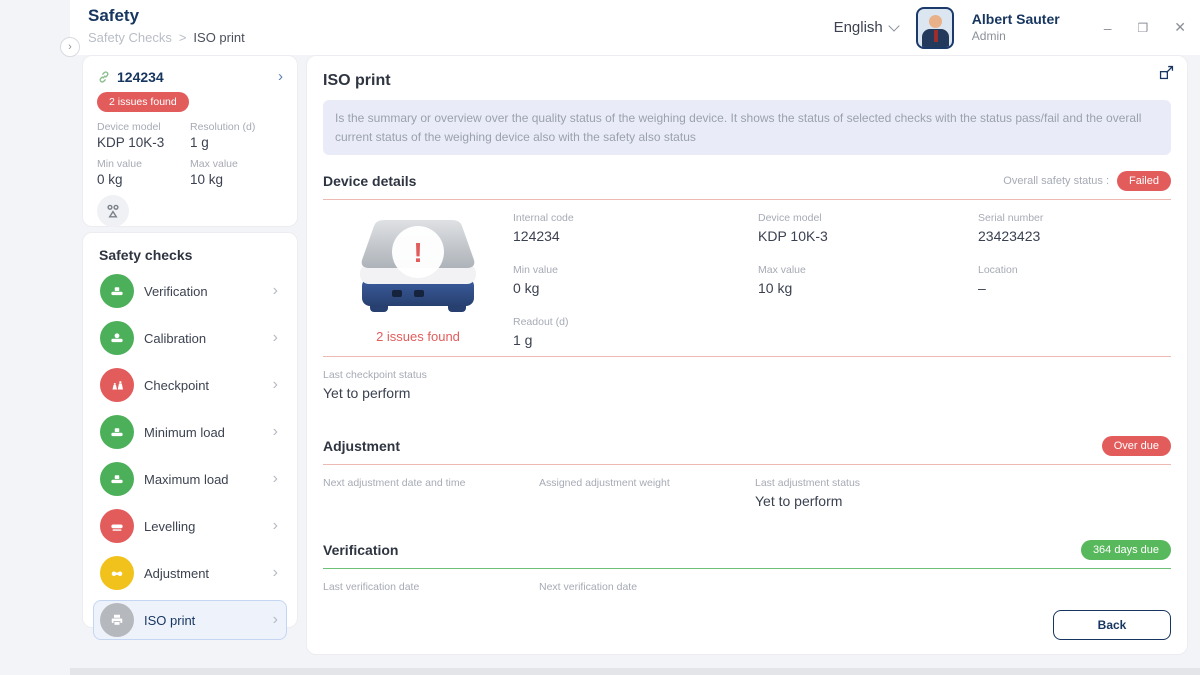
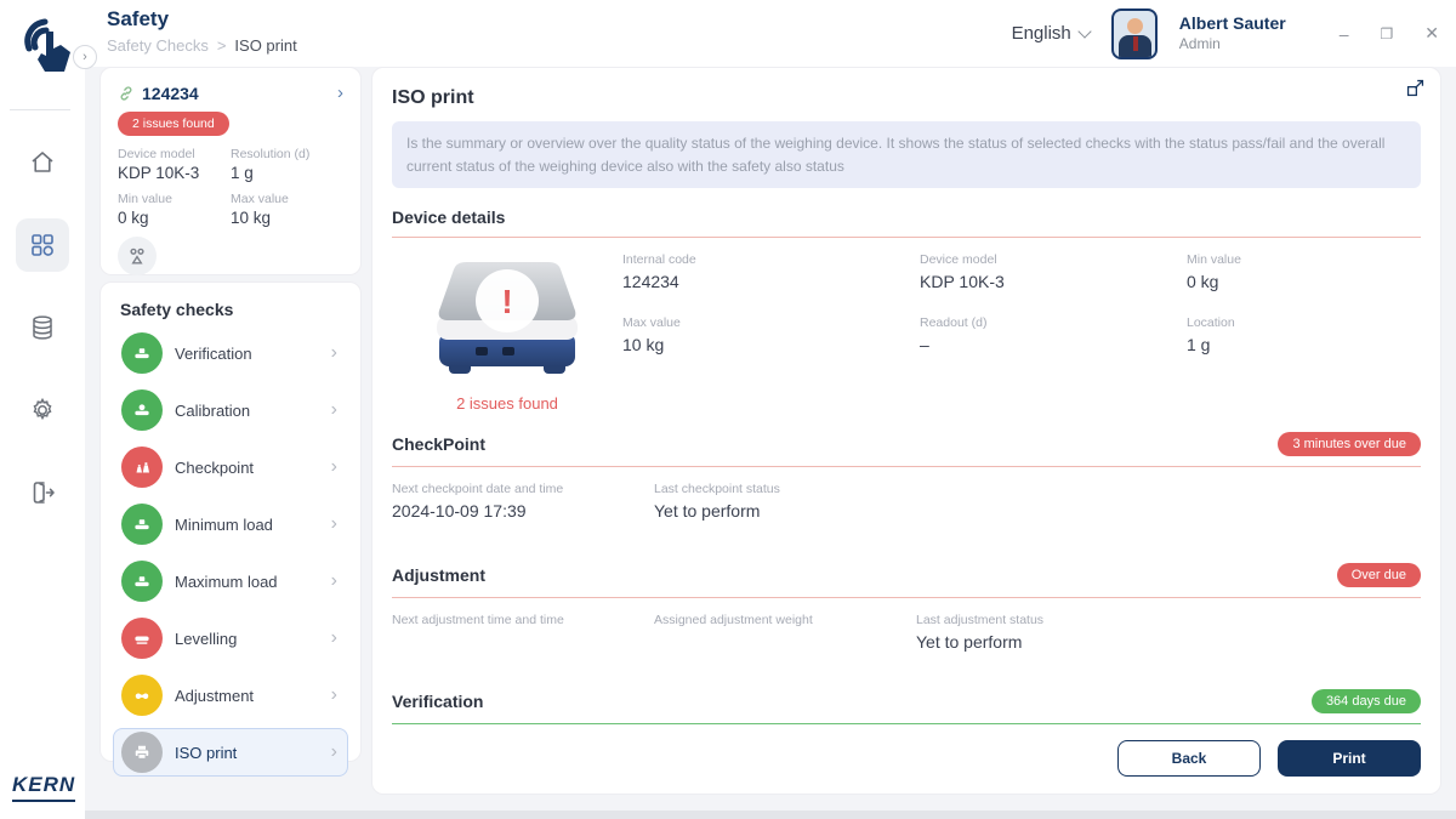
  Safety
  Safety Checks
  >
  ISO print
  English
  Albert Sauter
  Admin
  –
  ❐
  ✕
+ KERN
  ›
  124234
  ›
  2 issues found
  Device model
  KDP 10K-3
  Resolution (d)
  1 g
  Min value
  0 kg
  Max value
  10 kg
  Safety checks
  Verification
  ›
  Calibration
  ›
  Checkpoint
  ›
  Minimum load
  ›
  Maximum load
  ›
  Levelling
  ›
  Adjustment
  ›
  ISO print
  ›
  ISO print
  Is the summary or overview over the quality status of the weighing device. It shows the status of selected checks with the status pass/fail and the overall current status of the weighing device also with the safety also status
  Device details
- Overall safety status :
- Failed
  !
  2 issues found
  Internal code
  124234
  Device model
  KDP 10K-3
- Serial number
- 23423423
  Min value
  0 kg
  Max value
  10 kg
- Location
+ Readout (d)
  –
- Readout (d)
+ Location
  1 g
+ CheckPoint
+ 3 minutes over due
+ Next checkpoint date and time
+ 2024-10-09 17:39
  Last checkpoint status
  Yet to perform
  Adjustment
  Over due
- Next adjustment date and time
+ Next adjustment time and time
  Assigned adjustment weight
  Last adjustment status
  Yet to perform
  Verification
  364 days due
- Last verification date
- Next verification date
  Back
+ Print
